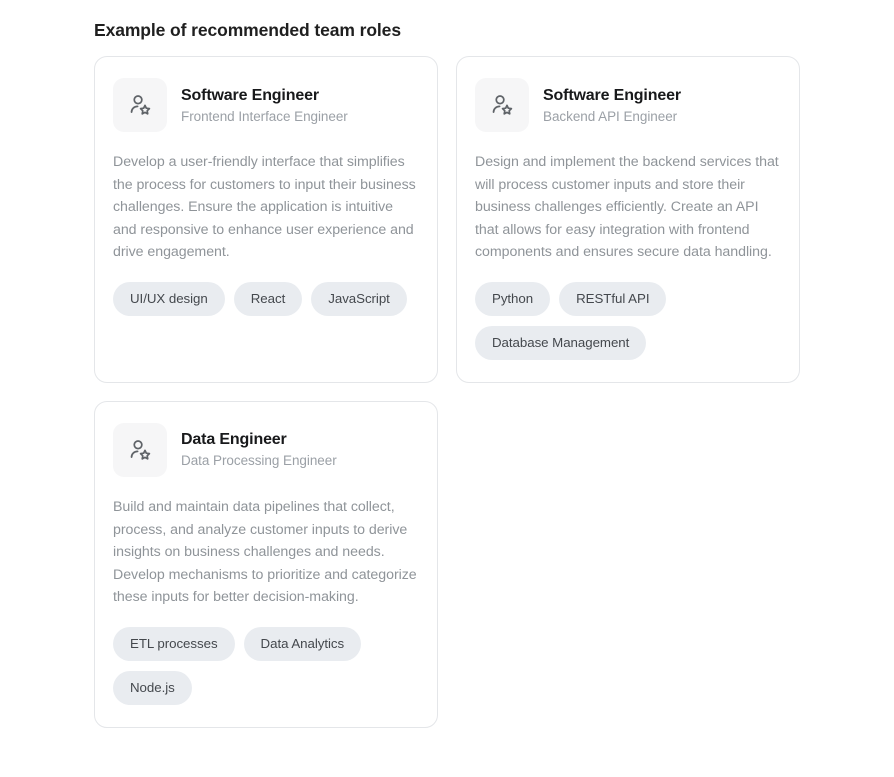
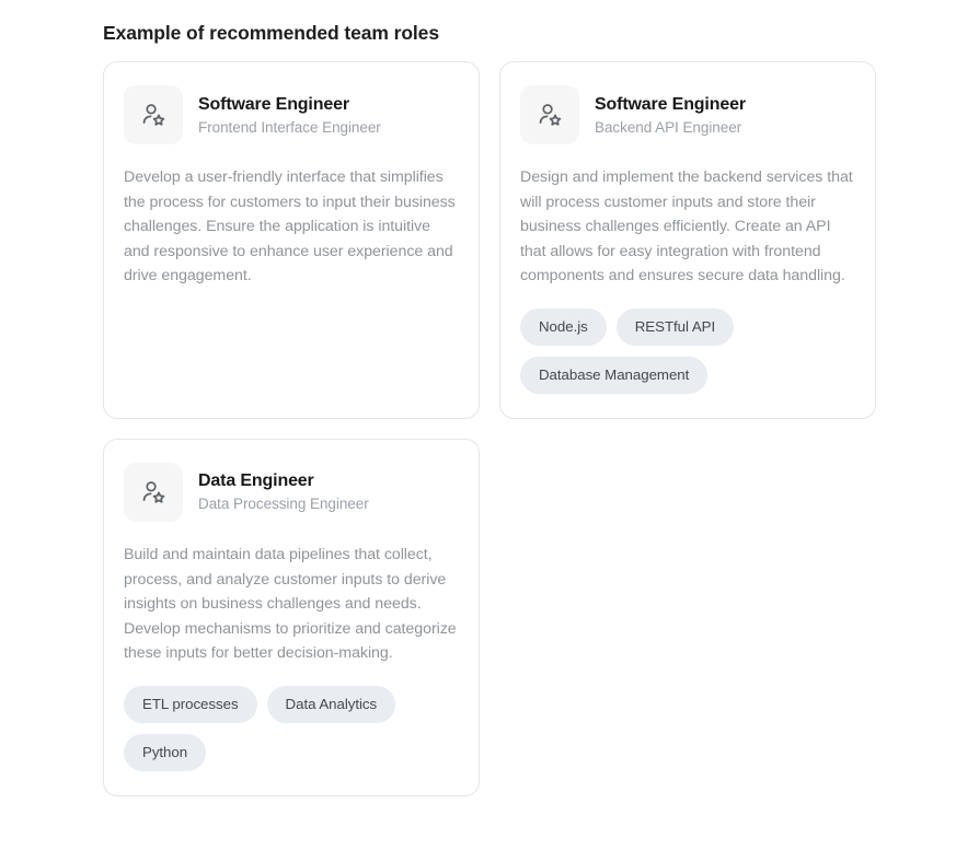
  Example of recommended team roles
  Software Engineer
  Frontend Interface Engineer
  Develop a user-friendly interface that simplifies the process for customers to input their business challenges. Ensure the application is intuitive and responsive to enhance user experience and drive engagement.
- UI/UX design
- React
- JavaScript
  Software Engineer
  Backend API Engineer
  Design and implement the backend services that will process customer inputs and store their business challenges efficiently. Create an API that allows for easy integration with frontend components and ensures secure data handling.
- Python
+ Node.js
  RESTful API
  Database Management
  Data Engineer
  Data Processing Engineer
  Build and maintain data pipelines that collect, process, and analyze customer inputs to derive insights on business challenges and needs. Develop mechanisms to prioritize and categorize these inputs for better decision-making.
  ETL processes
  Data Analytics
- Node.js
+ Python
